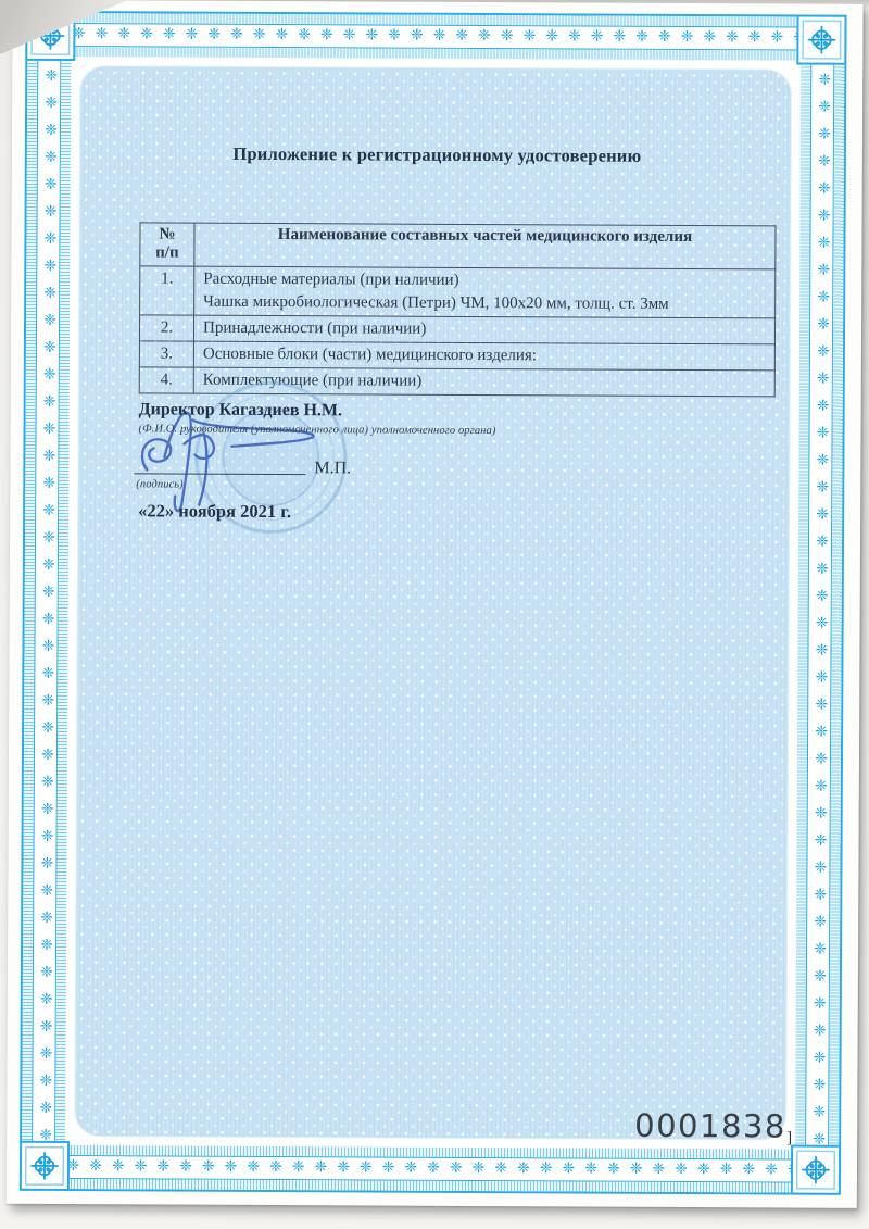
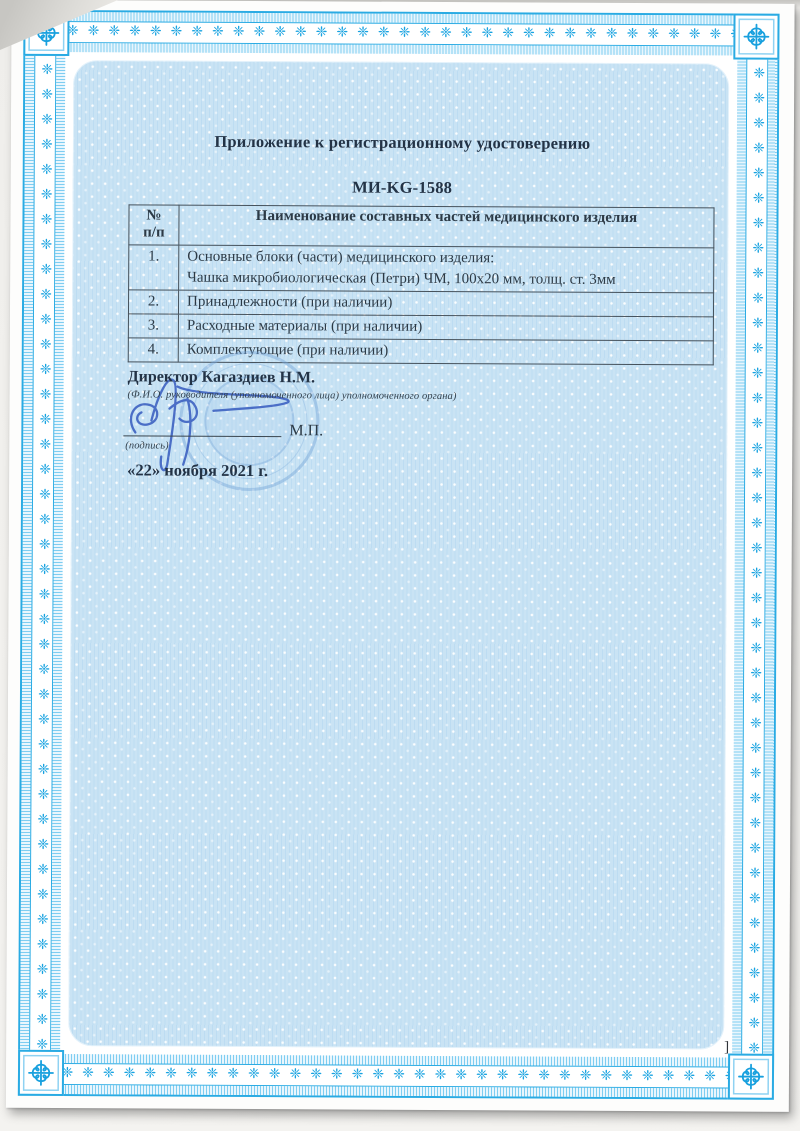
  Приложение к регистрационному удостоверению
+ МИ-KG-1588
  № п/п	Наименование составных частей медицинского изделия
- 1.	Расходные материалы (при наличии) Чашка микробиологическая (Петри) ЧМ, 100х20 мм, толщ. ст. 3мм
+ 1.	Основные блоки (части) медицинского изделия: Чашка микробиологическая (Петри) ЧМ, 100х20 мм, толщ. ст. 3мм
  2.	Принадлежности (при наличии)
- 3.	Основные блоки (части) медицинского изделия:
+ 3.	Расходные материалы (при наличии)
  4.	Комплектующие (при наличии)
  Директор Кагаздиев Н.М.
  (Ф.И.О. руководителя (уполномоченного лица) уполномоченного органа)
  М.П.
  (подпись)
  «22» ноября 2021 г.
- 0001838
  ]
